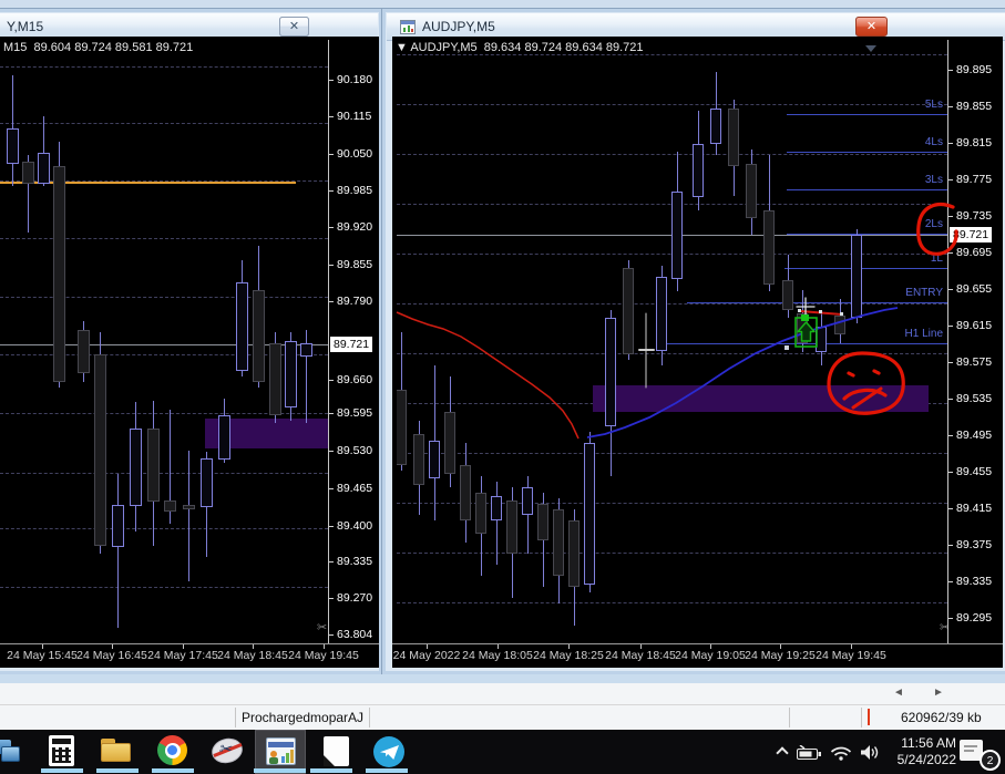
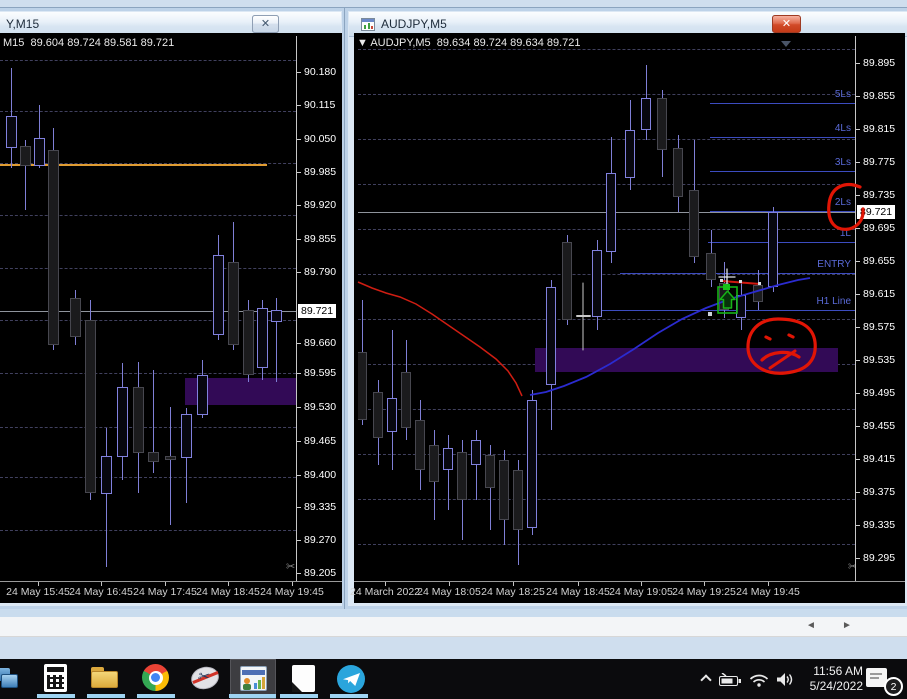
  Y,M15
  ✕
  AUDJPY,M5
  ✕
  M15 89.604 89.724 89.581 89.721
  ✂
  90.180
  90.115
  90.050
  89.985
  89.920
  89.855
  89.790
  89.660
  89.595
  89.530
  89.465
  89.400
  89.335
  89.270
- 63.804
+ 89.205
  89.721
  24 May 15:45
  24 May 16:45
  24 May 17:45
  24 May 18:45
  24 May 19:45
  ▼ AUDJPY,M5 89.634 89.724 89.634 89.721
  5Ls
  4Ls
  3Ls
  2Ls
  1L
  ENTRY
  H1 Line
  ✂
  89.895
  89.855
  89.815
  89.775
  89.735
  89.695
  89.655
  89.615
  89.575
  89.535
  89.495
  89.455
  89.415
  89.375
  89.335
  89.295
  9.721
- 24 May 2022
+ 24 March 2022
  24 May 18:05
  24 May 18:25
  24 May 18:45
  24 May 19:05
  24 May 19:25
  24 May 19:45
  ◄
  ►
- ProchargedmoparAJ
- 620962/39 kb
  ✂
  11:56 AM
  5/24/2022
  2
